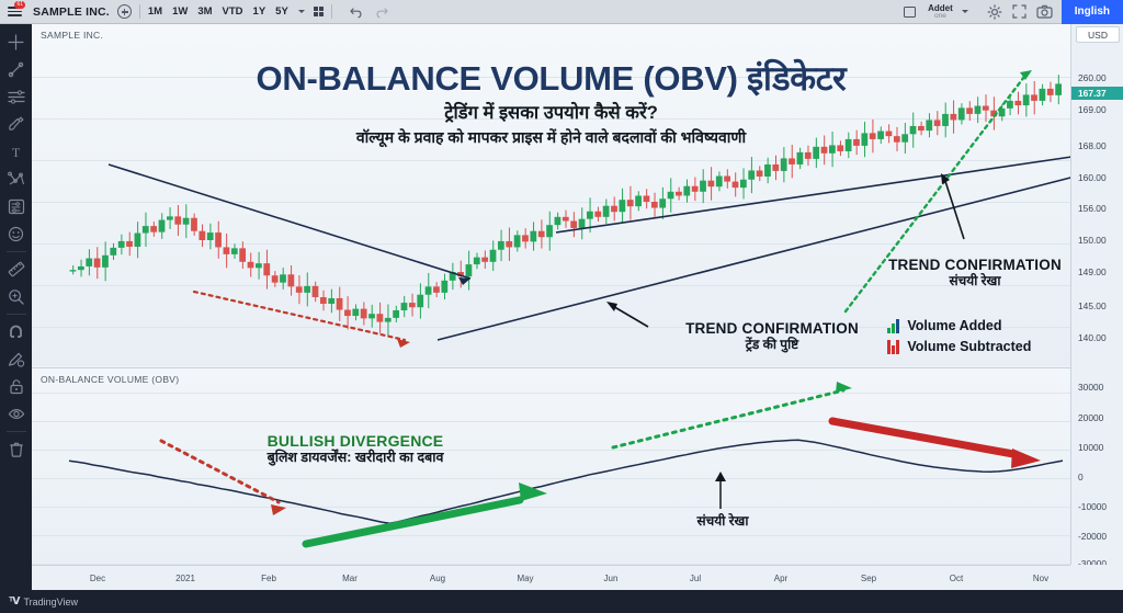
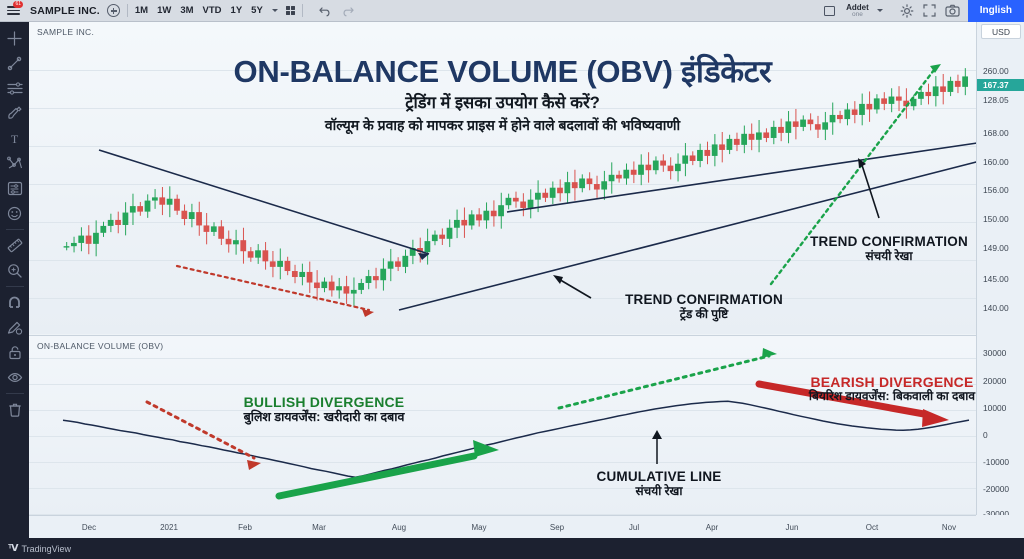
  SAMPLE INC.
  1M
  1W
  3M
  VTD
  1Y
  5Y
  Addet
  Inglish
  T
  SAMPLE INC.
  ON-BALANCE VOLUME (OBV) इंडिकेटर
  ट्रेडिंग में इसका उपयोग कैसे करें?
  वॉल्यूम के प्रवाह को मापकर प्राइस में होने वाले बदलावों की भविष्यवाणी
  TREND CONFIRMATION
  ट्रेंड की पुष्टि
  TREND CONFIRMATION
  संचयी रेखा
- Volume Added
- Volume Subtracted
  ON-BALANCE VOLUME (OBV)
  BULLISH DIVERGENCE
  बुलिश डायवर्जेंस: खरीदारी का दबाव
+ BEARISH DIVERGENCE
+ बियरिश डायवर्जेंस: बिकवाली का दबाव
+ CUMULATIVE LINE
  संचयी रेखा
  USD
  260.00
  167.37
- 169.00
+ 128.05
  168.00
  160.00
  156.00
  150.00
  149.00
  145.00
  140.00
  30000
  20000
  10000
  0
  -10000
  -20000
  -30000
  Dec
  2021
  Feb
  Mar
  Aug
  May
- Jun
+ Sep
  Jul
  Apr
- Sep
+ Jun
  Oct
  Nov
  ᵀ𝗩
  TradingView
